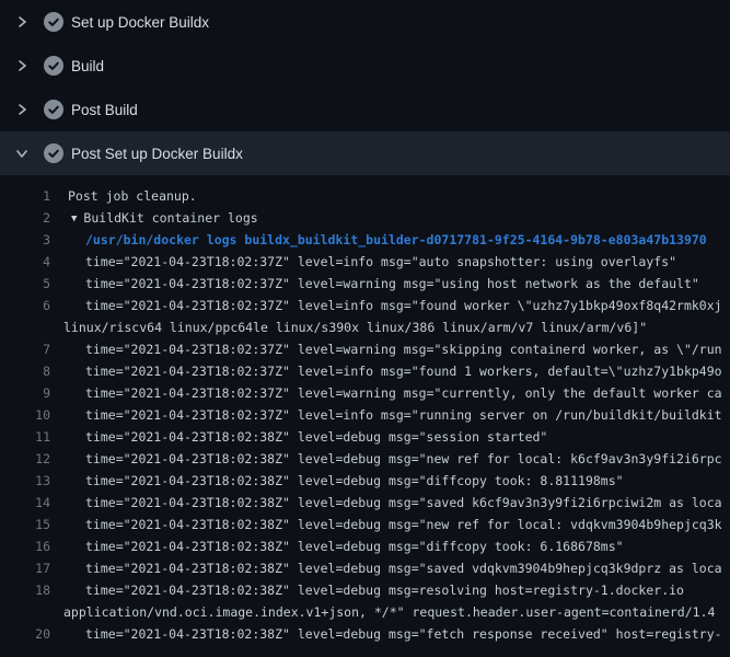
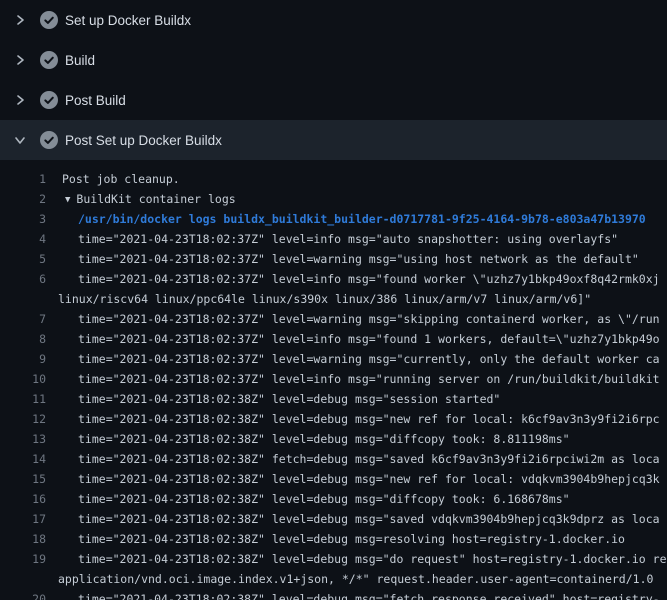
  Set up Docker Buildx
  Build
  Post Build
  Post Set up Docker Buildx
  1
  Post job cleanup.
  2
  ▼ BuildKit container logs
  3
  /usr/bin/docker logs buildx_buildkit_builder-d0717781-9f25-4164-9b78-e803a47b13970
  4
  time="2021-04-23T18:02:37Z" level=info msg="auto snapshotter: using overlayfs"
  5
  time="2021-04-23T18:02:37Z" level=warning msg="using host network as the default"
  6
  time="2021-04-23T18:02:37Z" level=info msg="found worker \"uzhz7y1bkp49oxf8q42rmk0xj
  linux/riscv64 linux/ppc64le linux/s390x linux/386 linux/arm/v7 linux/arm/v6]"
  7
  time="2021-04-23T18:02:37Z" level=warning msg="skipping containerd worker, as \"/run
  8
  time="2021-04-23T18:02:37Z" level=info msg="found 1 workers, default=\"uzhz7y1bkp49o
  9
  time="2021-04-23T18:02:37Z" level=warning msg="currently, only the default worker ca
  10
  time="2021-04-23T18:02:37Z" level=info msg="running server on /run/buildkit/buildkit
  11
  time="2021-04-23T18:02:38Z" level=debug msg="session started"
  12
  time="2021-04-23T18:02:38Z" level=debug msg="new ref for local: k6cf9av3n3y9fi2i6rpc
  13
  time="2021-04-23T18:02:38Z" level=debug msg="diffcopy took: 8.811198ms"
  14
- time="2021-04-23T18:02:38Z" level=debug msg="saved k6cf9av3n3y9fi2i6rpciwi2m as loca
+ time="2021-04-23T18:02:38Z" fetch=debug msg="saved k6cf9av3n3y9fi2i6rpciwi2m as loca
  15
  time="2021-04-23T18:02:38Z" level=debug msg="new ref for local: vdqkvm3904b9hepjcq3k
  16
  time="2021-04-23T18:02:38Z" level=debug msg="diffcopy took: 6.168678ms"
  17
  time="2021-04-23T18:02:38Z" level=debug msg="saved vdqkvm3904b9hepjcq3k9dprz as loca
  18
  time="2021-04-23T18:02:38Z" level=debug msg=resolving host=registry-1.docker.io
+ 19
+ time="2021-04-23T18:02:38Z" level=debug msg="do request" host=registry-1.docker.io re
- application/vnd.oci.image.index.v1+json, */*" request.header.user-agent=containerd/1.4
+ application/vnd.oci.image.index.v1+json, */*" request.header.user-agent=containerd/1.0
  20
  time="2021-04-23T18:02:38Z" level=debug msg="fetch response received" host=registry-
